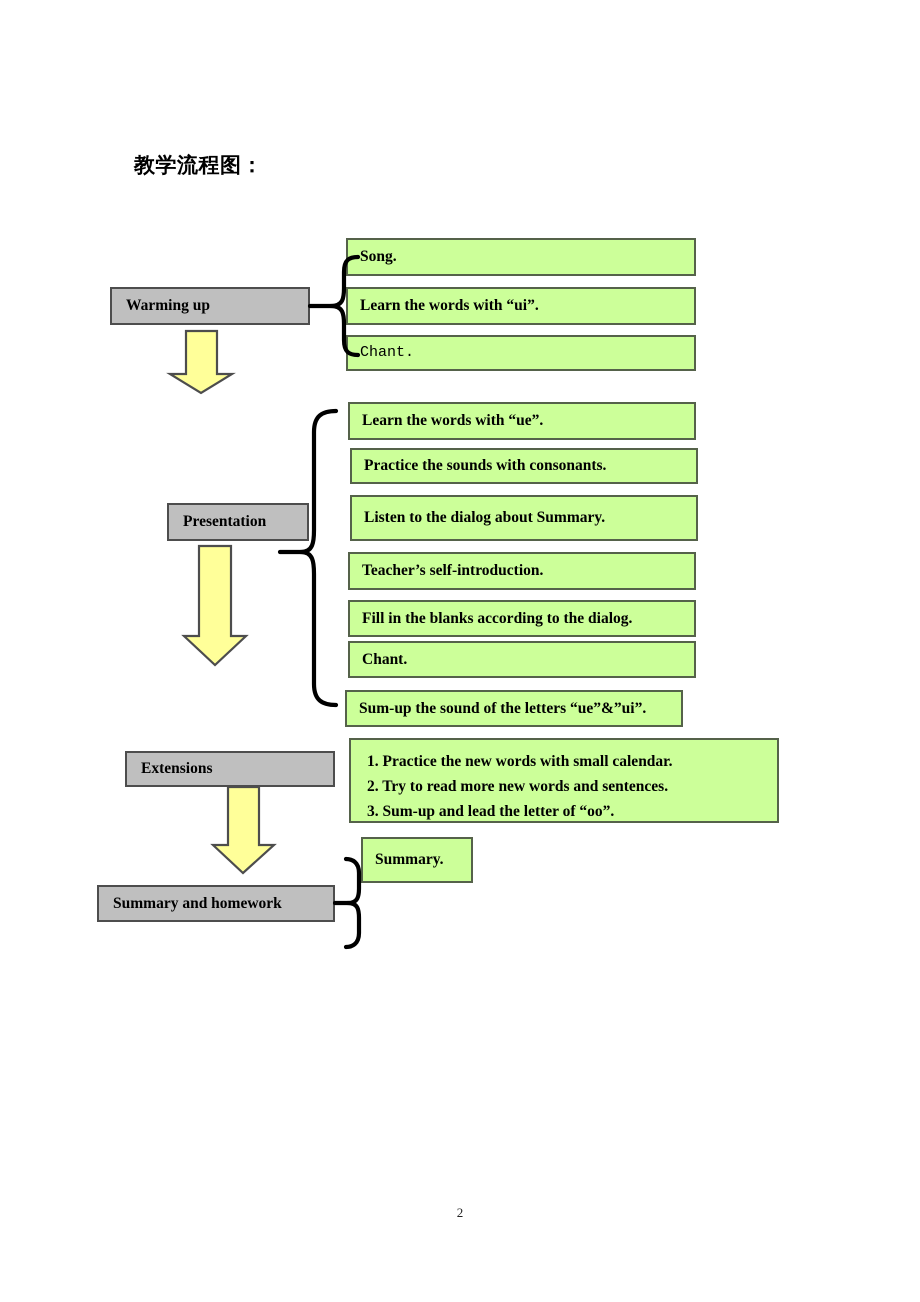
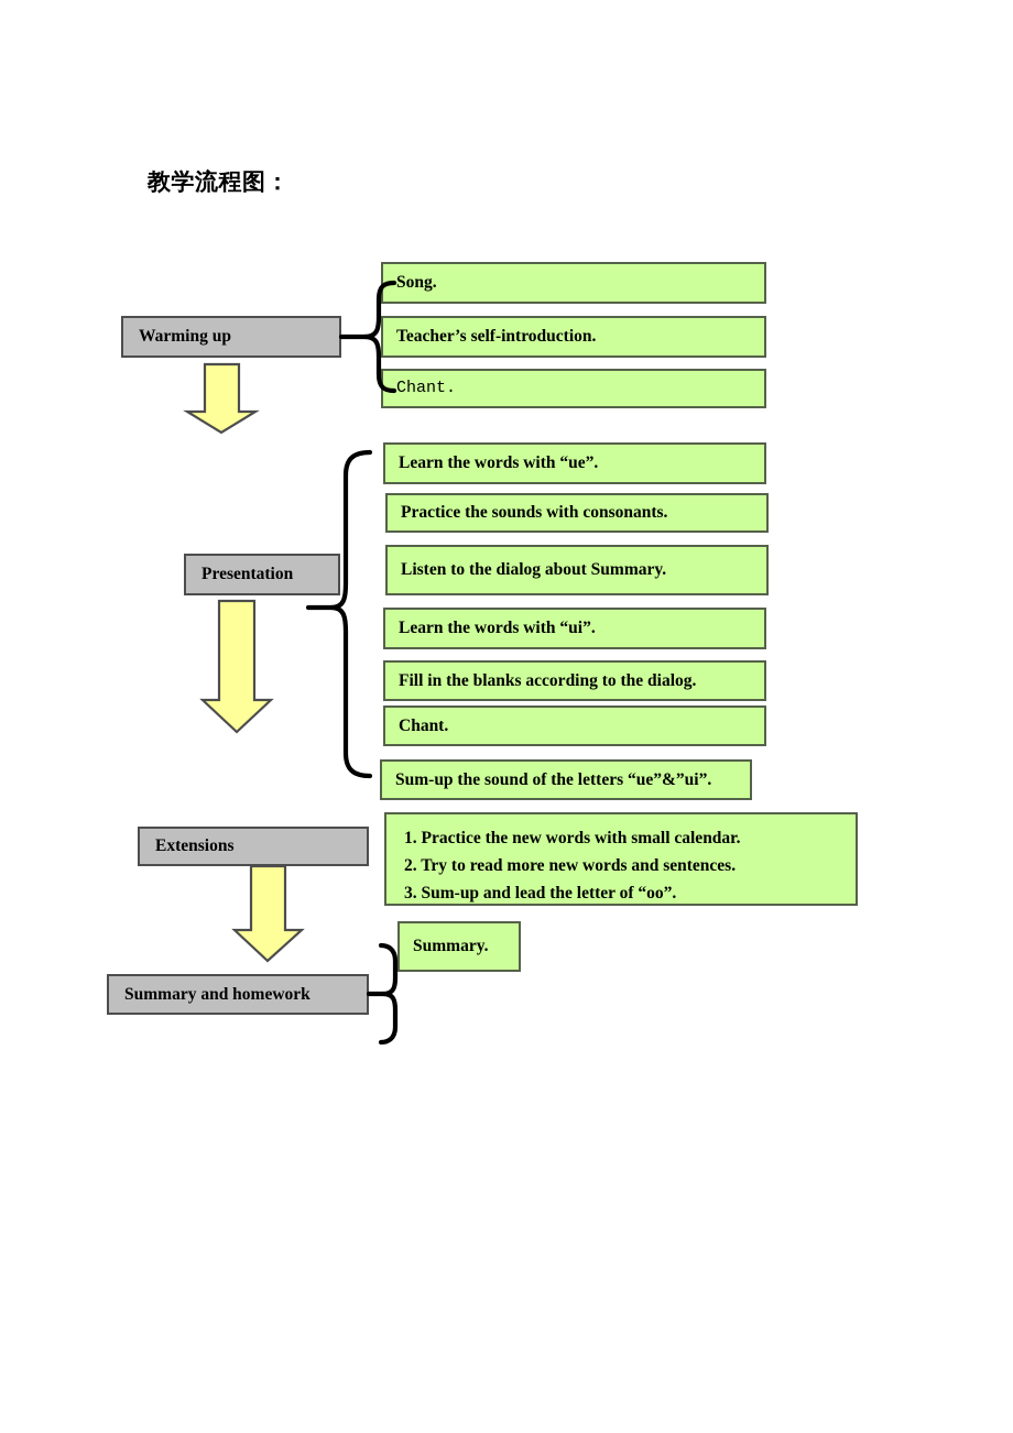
  教学流程图：
  Warming up
  Presentation
  Extensions
  Summary and homework
  Song.
- Learn the words with “ui”.
+ Teacher’s self-introduction.
  Chant.
  Learn the words with “ue”.
  Practice the sounds with consonants.
  Listen to the dialog about Summary.
- Teacher’s self-introduction.
+ Learn the words with “ui”.
  Fill in the blanks according to the dialog.
  Chant.
  Sum-up the sound of the letters “ue”&”ui”.
  1. Practice the new words with small calendar.
  2. Try to read more new words and sentences.
  3. Sum-up and lead the letter of “oo”.
  Summary.
- 2
